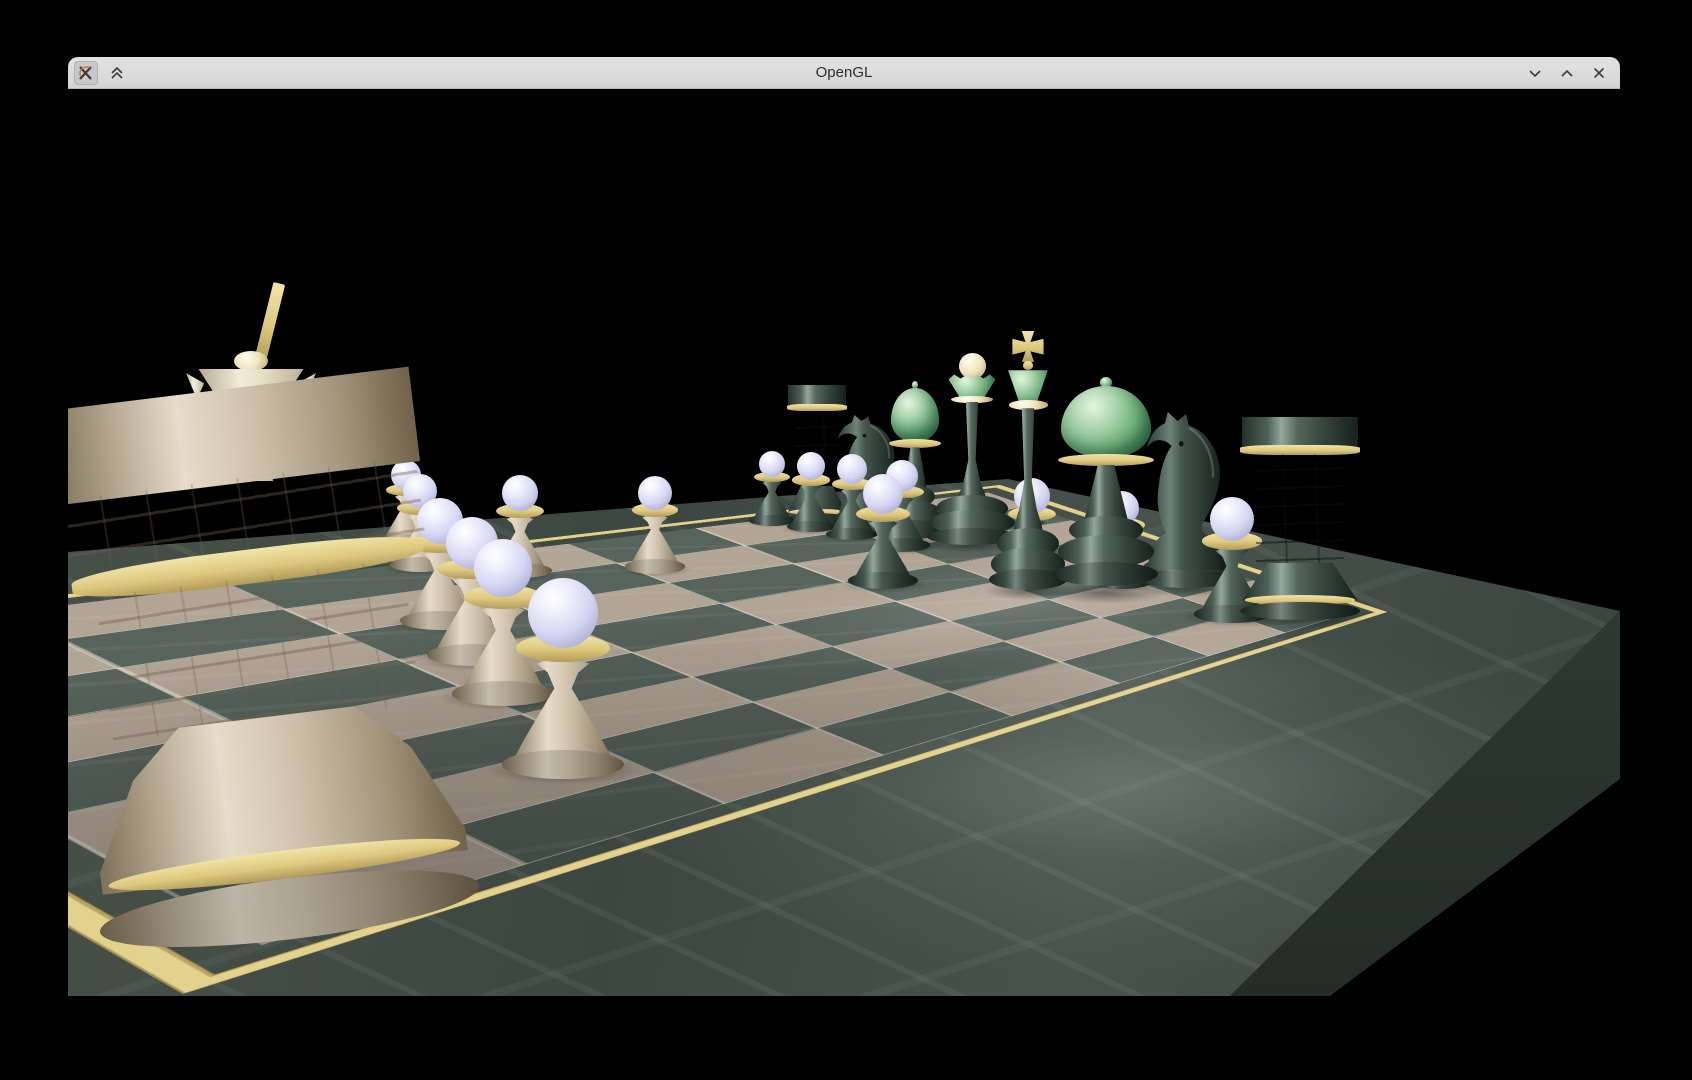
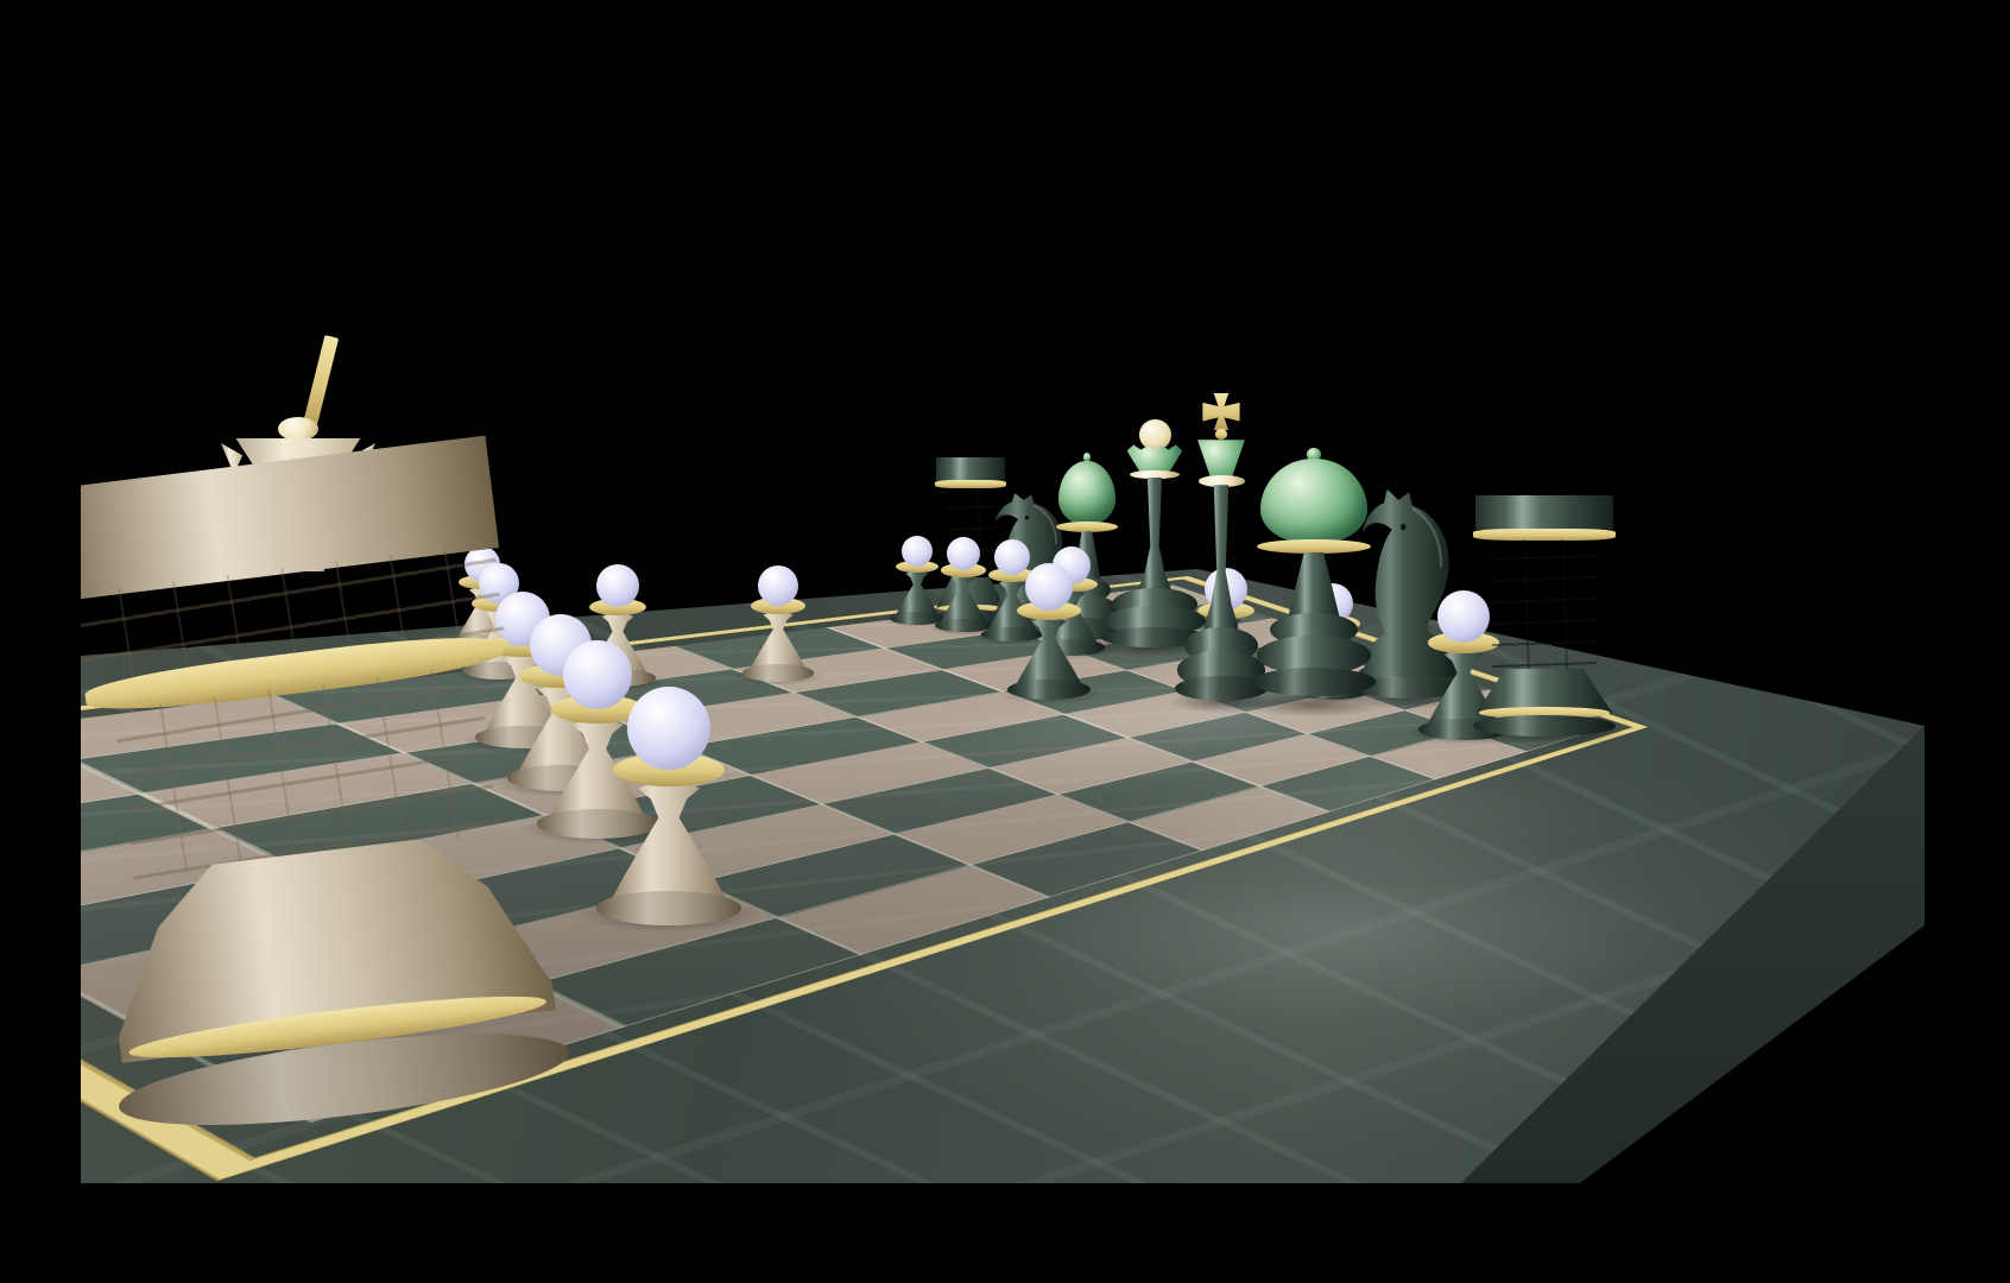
- OpenGL
